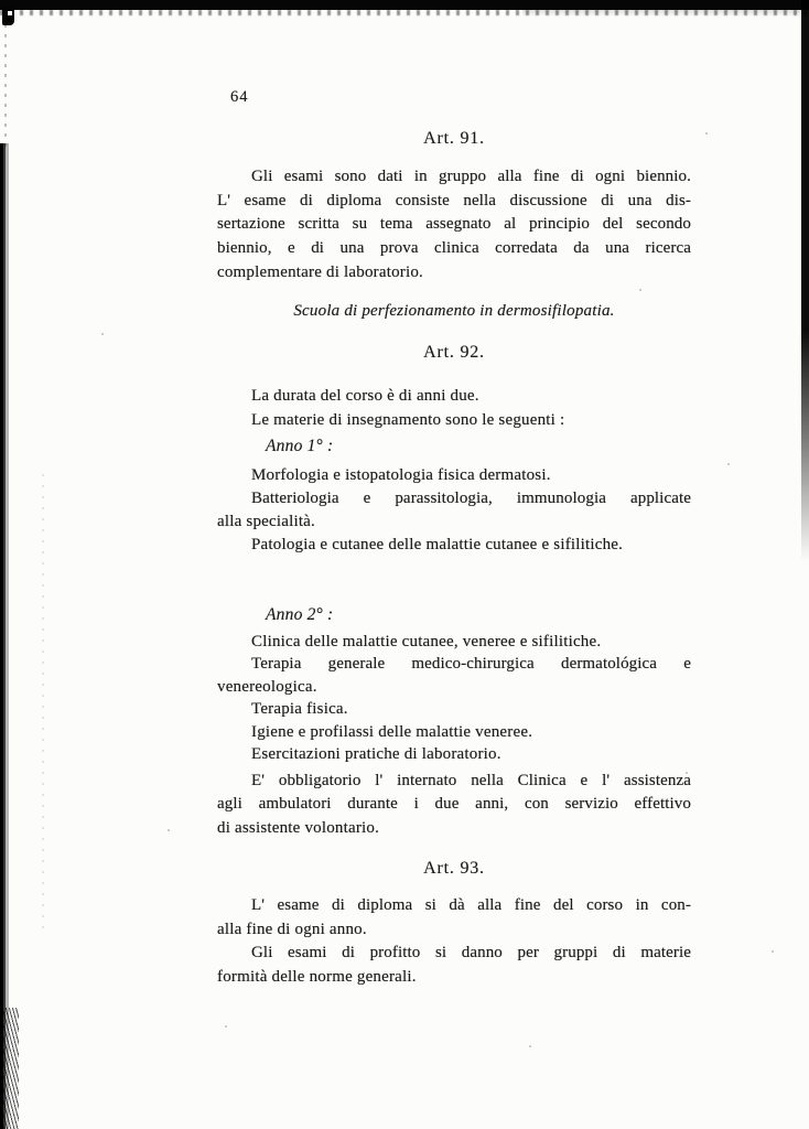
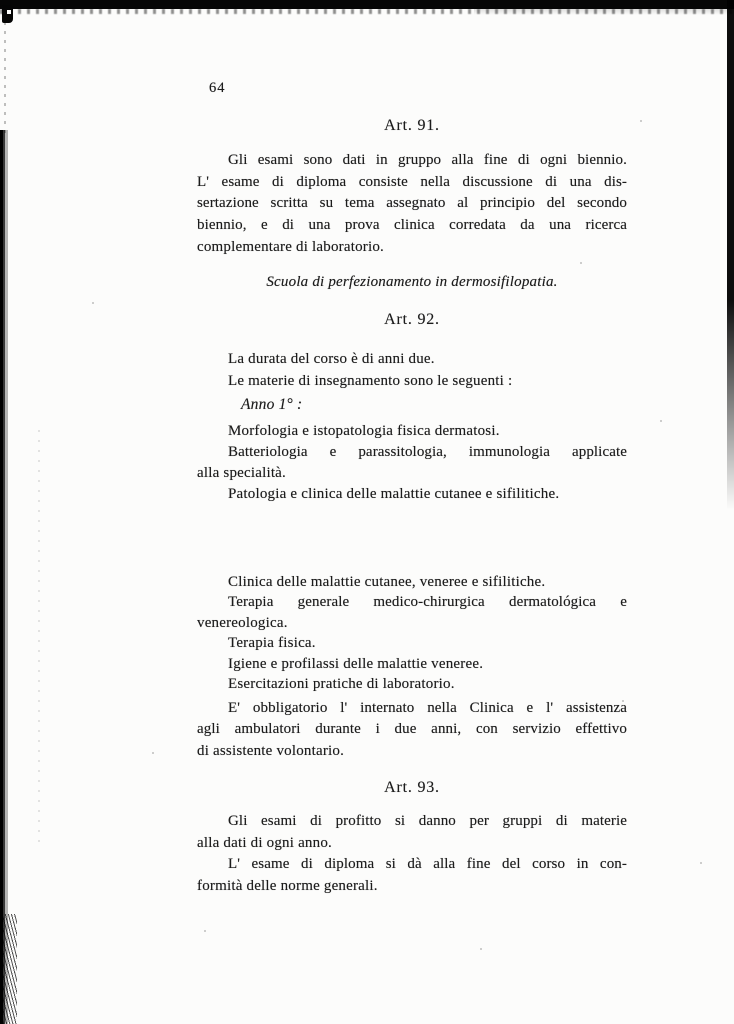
  64
  Art. 91.
  Gli esami sono dati in gruppo alla fine di ogni biennio.
  L' esame di diploma consiste nella discussione di una dis-
  sertazione scritta su tema assegnato al principio del secondo
  biennio, e di una prova clinica corredata da una ricerca
  complementare di laboratorio.
  Scuola di perfezionamento in dermosifilopatia.
  Art. 92.
  La durata del corso è di anni due.
  Le materie di insegnamento sono le seguenti :
  Anno 1° :
  Morfologia e istopatologia fisica dermatosi.
  Batteriologia e parassitologia, immunologia applicate
  alla specialità.
- Patologia e cutanee delle malattie cutanee e sifilitiche.
+ Patologia e clinica delle malattie cutanee e sifilitiche.
- Anno 2° :
  Clinica delle malattie cutanee, veneree e sifilitiche.
  Terapia generale medico-chirurgica dermatológica e
  venereologica.
  Terapia fisica.
  Igiene e profilassi delle malattie veneree.
  Esercitazioni pratiche di laboratorio.
  E' obbligatorio l' internato nella Clinica e l' assistenza
  agli ambulatori durante i due anni, con servizio effettivo
  di assistente volontario.
  Art. 93.
- L' esame di diploma si dà alla fine del corso in con-
+ Gli esami di profitto si danno per gruppi di materie
- alla fine di ogni anno.
+ alla dati di ogni anno.
- Gli esami di profitto si danno per gruppi di materie
+ L' esame di diploma si dà alla fine del corso in con-
  formità delle norme generali.
